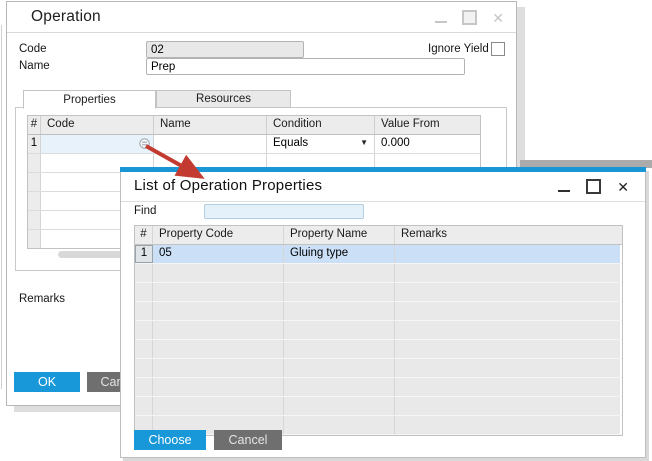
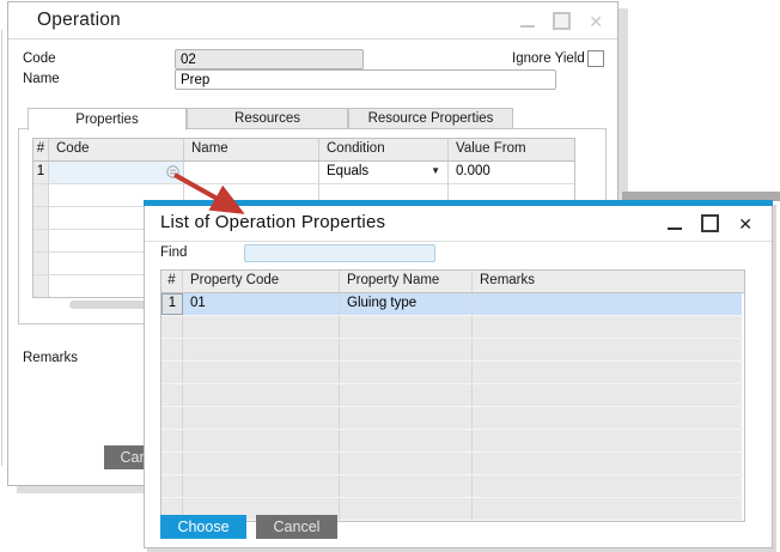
  Operation
  ✕
  Code
  02
  Ignore Yield
  Name
  Prep
  Properties
  Resources
+ Resource Properties
  #
  Code
  Name
  Condition
  Value From
  1
  Equals
  ▼
  0.000
  Remarks
- OK
  List of Operation Properties
  ✕
  Find
  #
  Property Code
  Property Name
  Remarks
  1
- 05
+ 01
  Gluing type
  Choose
  Cancel
